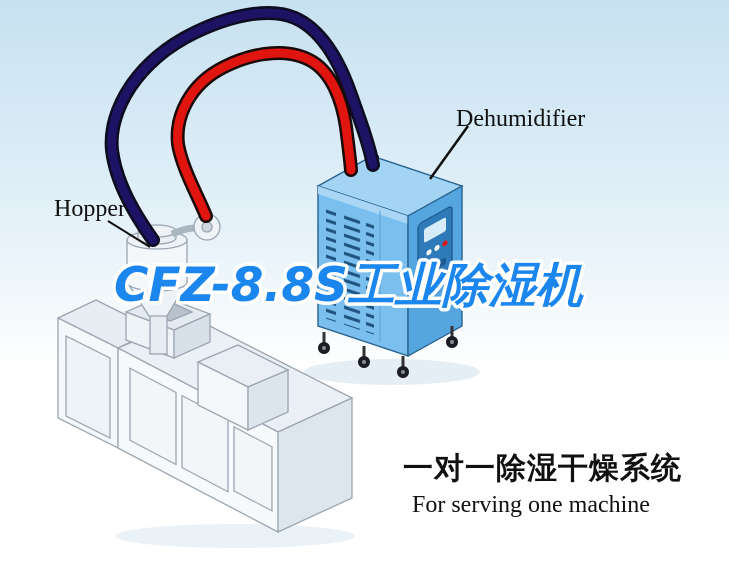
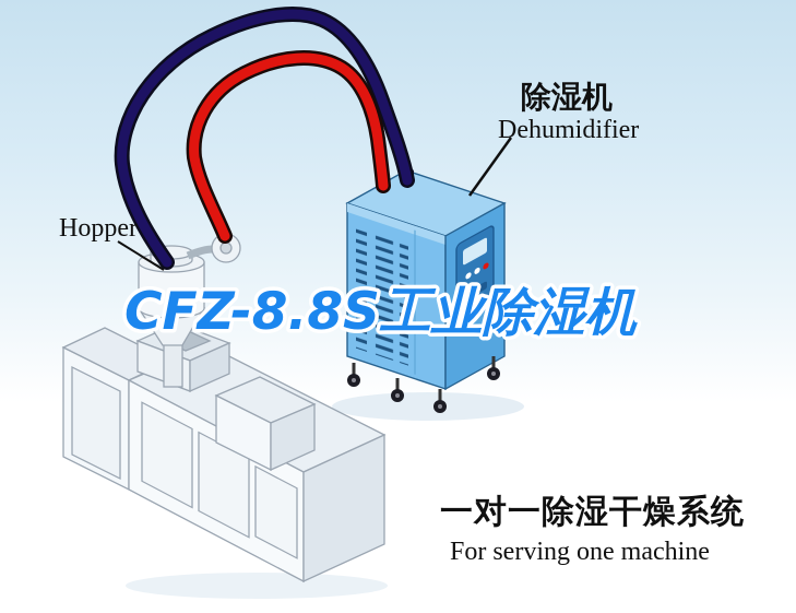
  CFZ-8.8S工业除湿机
  Hopper
+ 除湿机
  Dehumidifier
  一对一除湿干燥系统
  For serving one machine
